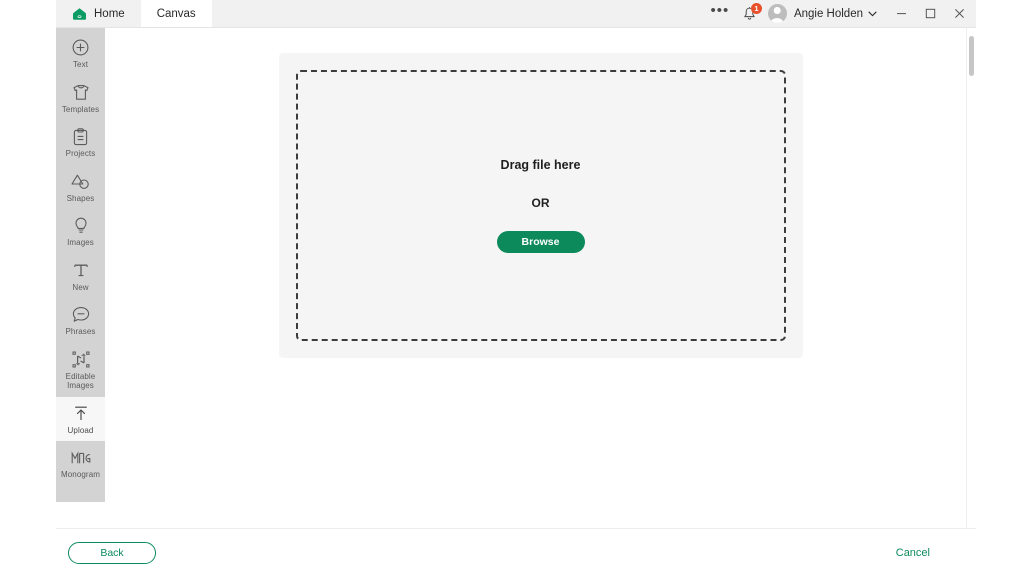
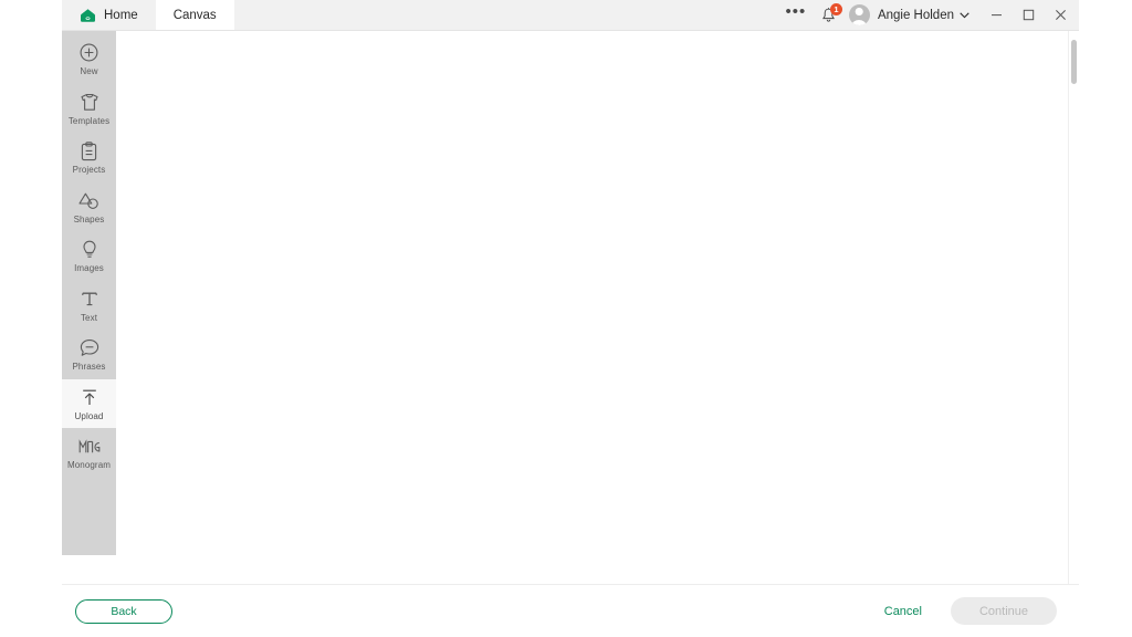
  Home
  Canvas
  •••
  1
  Angie Holden
- Text
+ New
  Templates
  Projects
  Shapes
  Images
- New
+ Text
  Phrases
- Editable Images
  Upload
  Monogram
- Drag file here
- OR
- Browse
  Back
  Cancel
+ Continue
